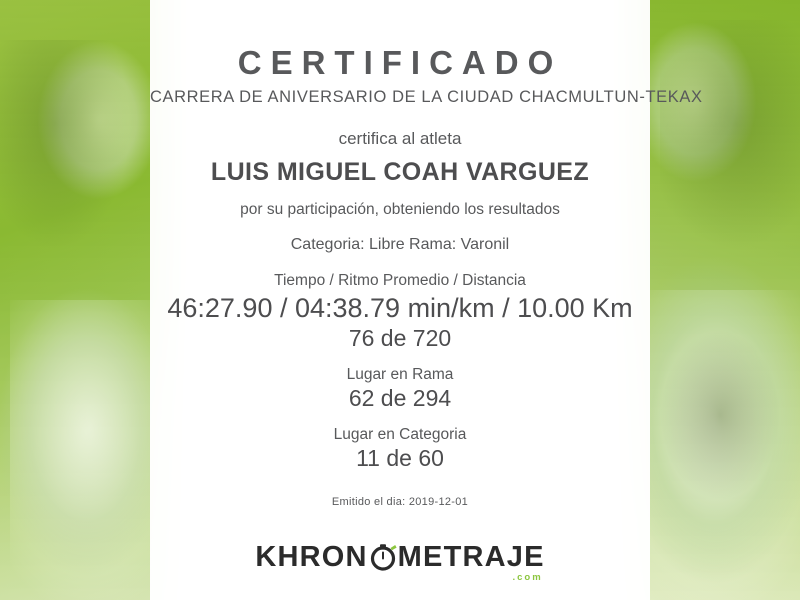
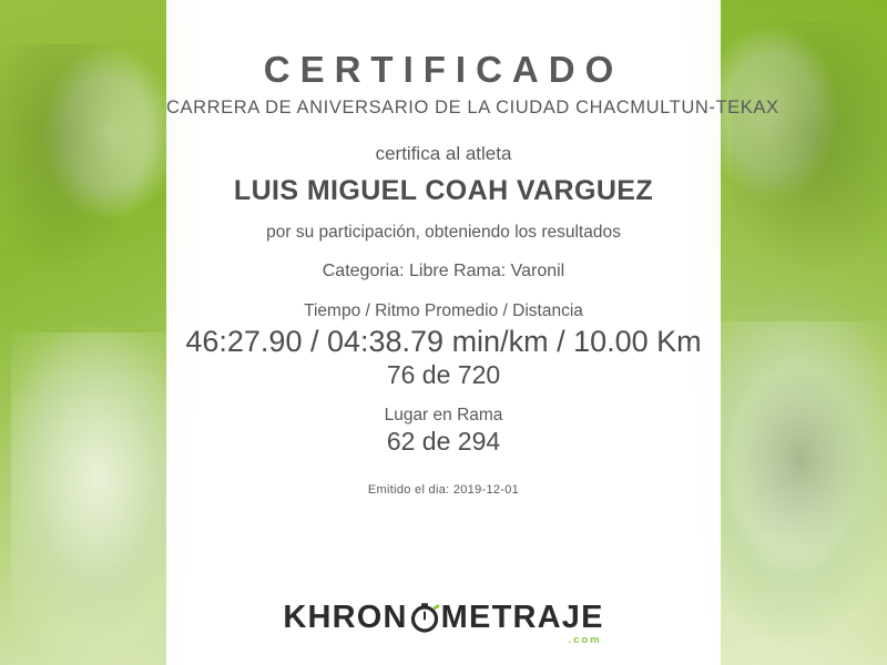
  CERTIFICADO
  CARRERA DE ANIVERSARIO DE LA CIUDAD CHACMULTUN-TEKAX
  certifica al atleta
  LUIS MIGUEL COAH VARGUEZ
  por su participación, obteniendo los resultados
  Categoria: Libre Rama: Varonil
  Tiempo / Ritmo Promedio / Distancia
  46:27.90 / 04:38.79 min/km / 10.00 Km
  76 de 720
  Lugar en Rama
  62 de 294
- Lugar en Categoria
- 11 de 60
  Emitido el dia: 2019-12-01
  KHRON
  METRAJE
  .com
